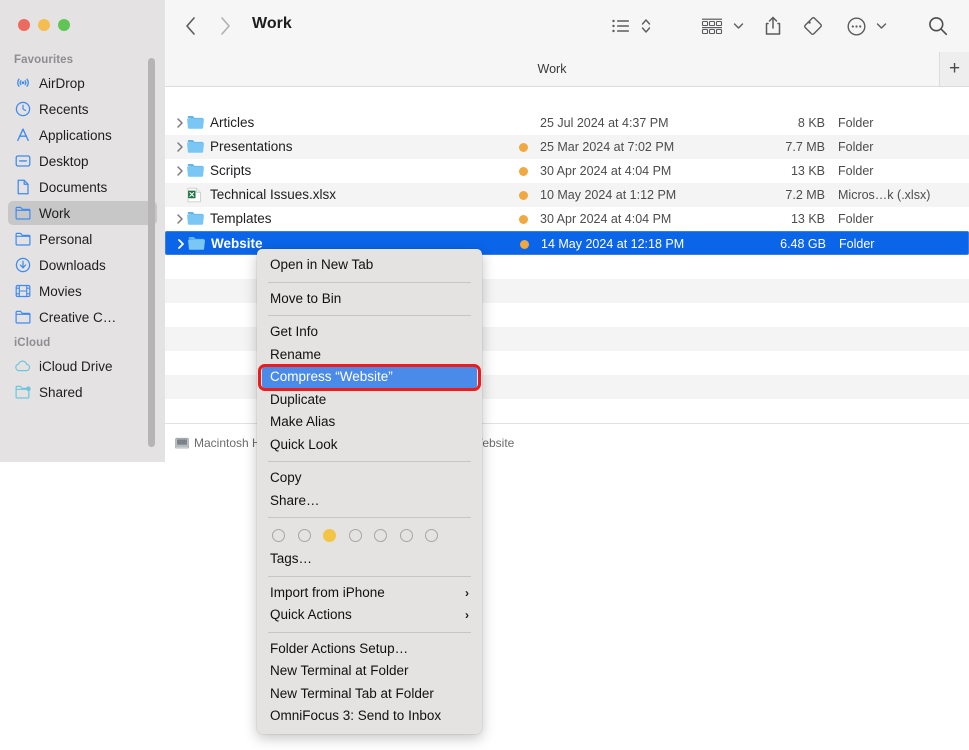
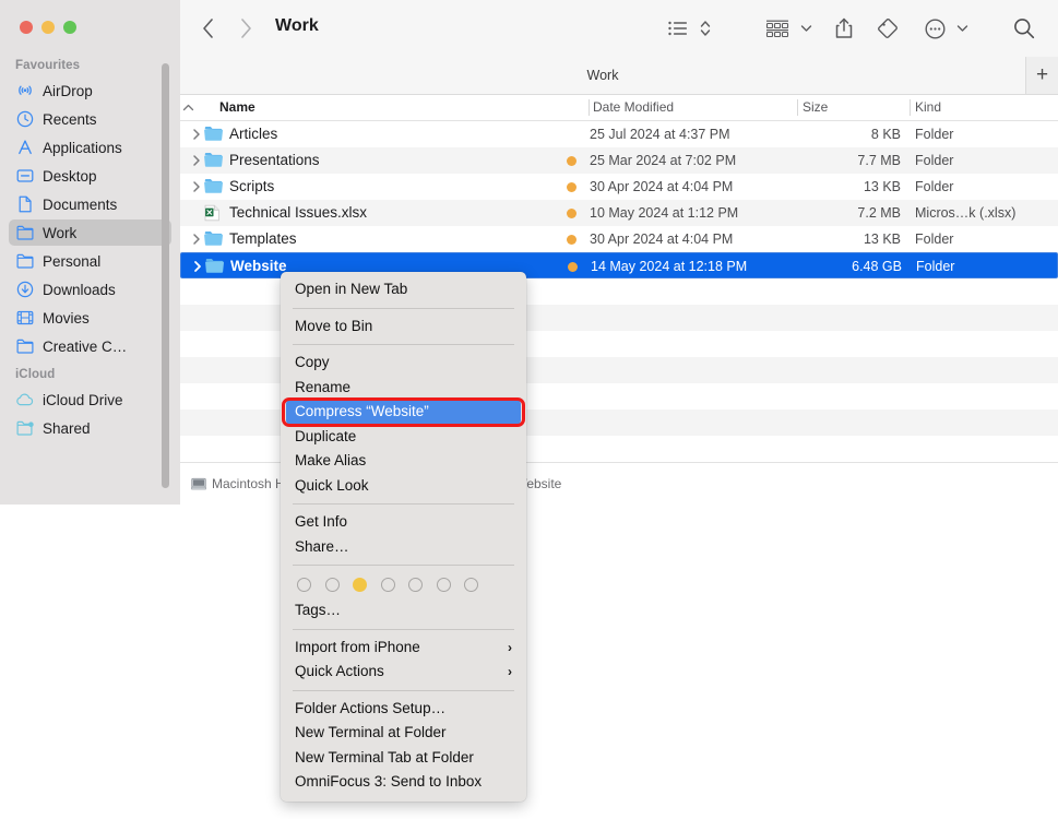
  Favourites
  AirDrop
  Recents
  Applications
  Desktop
  Documents
  Work
  Personal
  Downloads
  Movies
  Creative C…
  iCloud
  iCloud Drive
  Shared
  Work
  Work
  +
+ Name
+ Date Modified
+ Size
+ Kind
  Articles
  25 Jul 2024 at 4:37 PM
  8 KB
  Folder
  Presentations
  25 Mar 2024 at 7:02 PM
  7.7 MB
  Folder
  Scripts
  30 Apr 2024 at 4:04 PM
  13 KB
  Folder
  Technical Issues.xlsx
  10 May 2024 at 1:12 PM
  7.2 MB
  Micros…k (.xlsx)
  Templates
  30 Apr 2024 at 4:04 PM
  13 KB
  Folder
  Website
  14 May 2024 at 12:18 PM
  6.48 GB
  Folder
  Macintosh
  ebsite
  Open in New Tab
  Move to Bin
- Get Info
+ Copy
  Rename
  Compress “Website”
  Duplicate
  Make Alias
  Quick Look
- Copy
+ Get Info
  Share…
  Tags…
  Import from iPhone
  ›
  Quick Actions
  ›
  Folder Actions Setup…
  New Terminal at Folder
  New Terminal Tab at Folder
  OmniFocus 3: Send to Inbox
